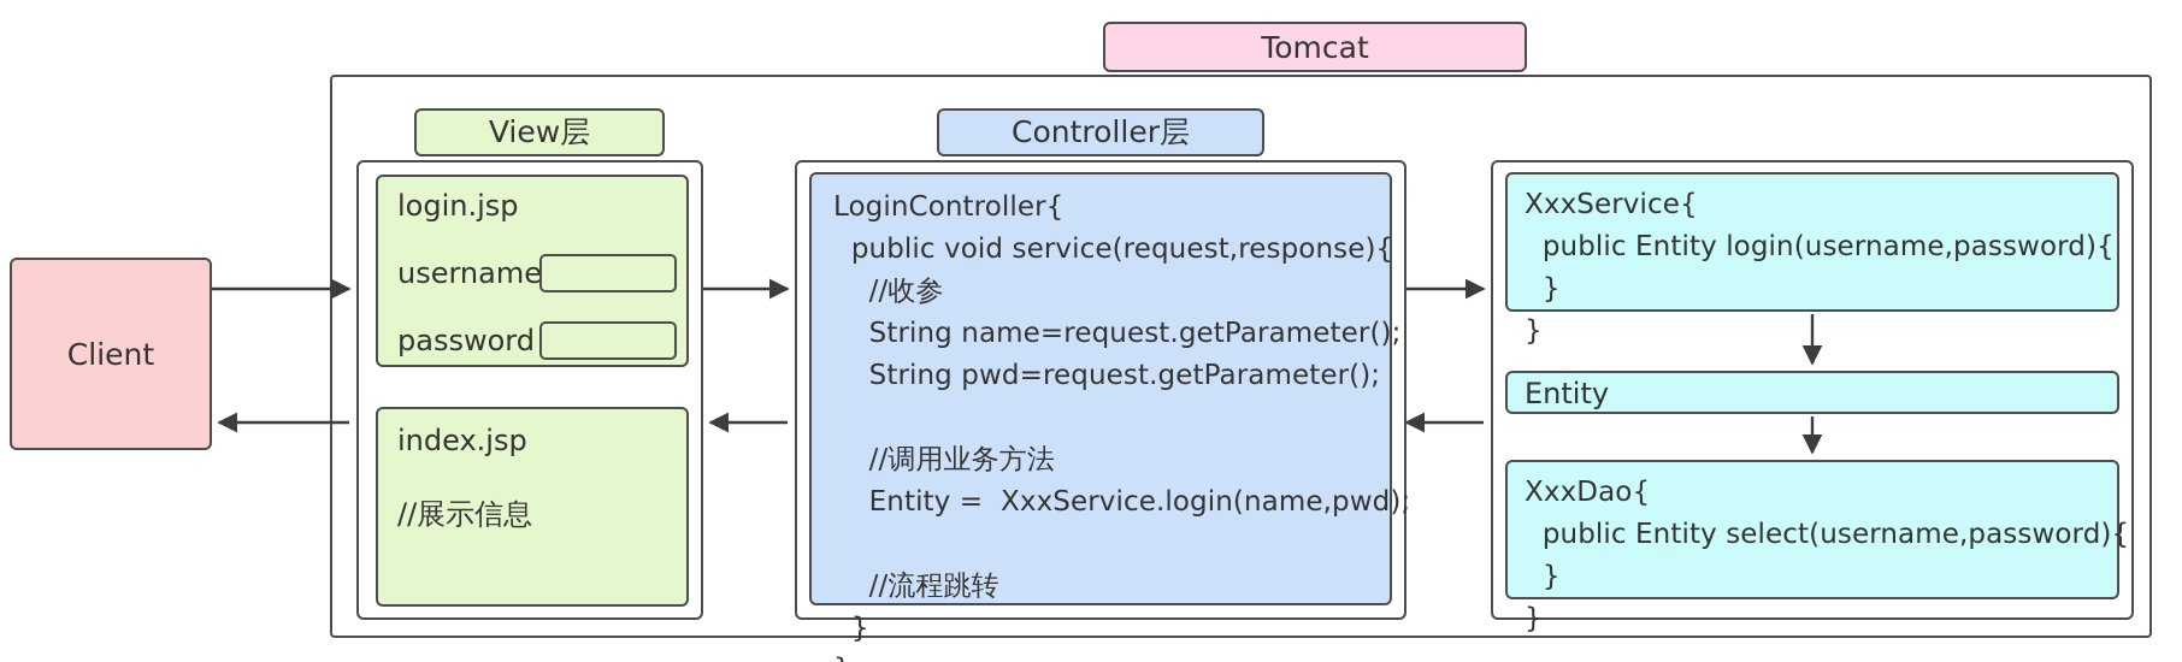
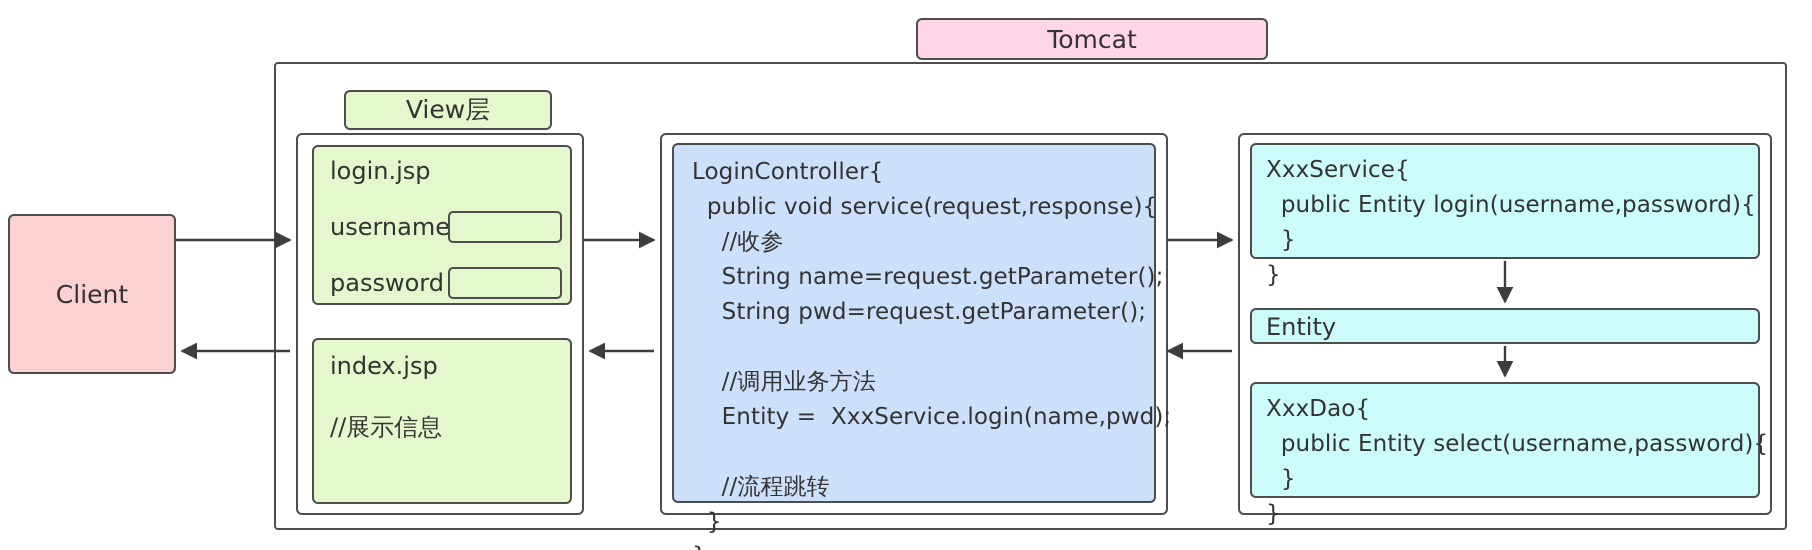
  Tomcat
  Client
  View层
- Controller层
  login.jsp
  username
  password
  index.jsp
  //展示信息
  LoginController{
  public void service(request,response){
  //收参
  String name=request.getParameter();
  String pwd=request.getParameter();
  //调用业务方法
  Entity = XxxService.login(name,pwd);
  //流程跳转
  }
  XxxService{
  public Entity login(username,password){
  }
  }
  Entity
  XxxDao{
  public Entity select(username,password){
  }
  }
